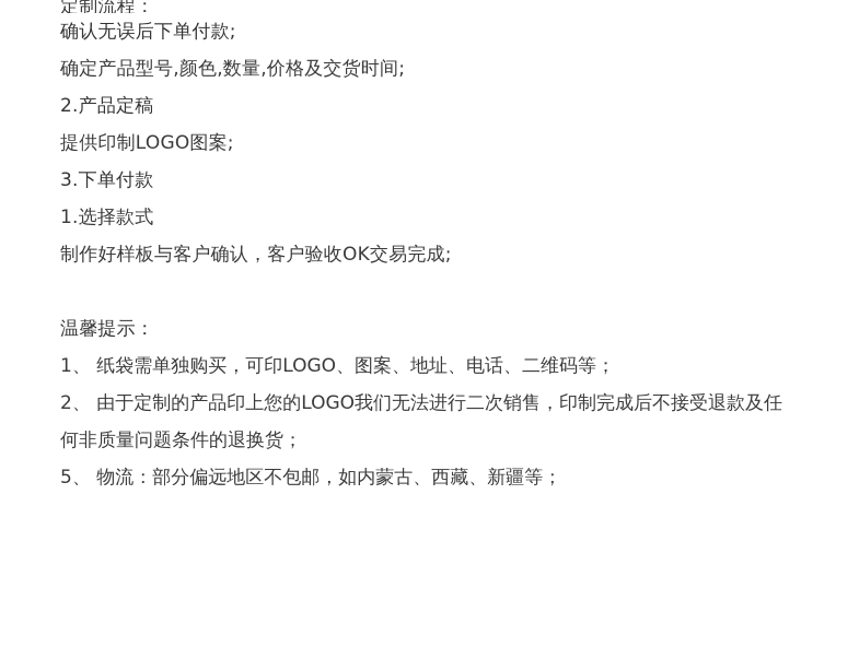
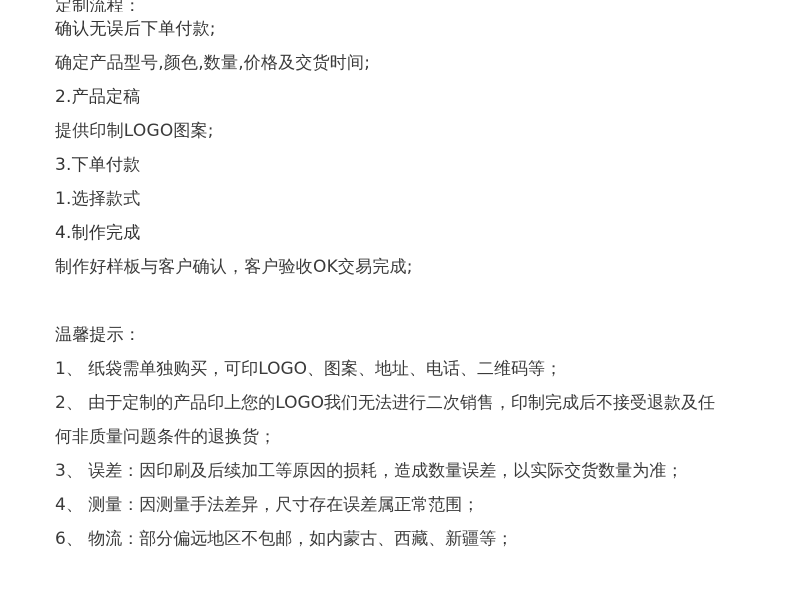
  定制流程：
  确认无误后下单付款;
  确定产品型号,颜色,数量,价格及交货时间;
  2.产品定稿
  提供印制LOGO图案;
  3.下单付款
  1.选择款式
+ 4.制作完成
  制作好样板与客户确认，客户验收OK交易完成;
  温馨提示：
  1、 纸袋需单独购买，可印LOGO、图案、地址、电话、二维码等；
  2、 由于定制的产品印上您的LOGO我们无法进行二次销售，印制完成后不接受退款及任何非质量问题条件的退换货；
+ 3、 误差：因印刷及后续加工等原因的损耗，造成数量误差，以实际交货数量为准；
+ 4、 测量：因测量手法差异，尺寸存在误差属正常范围；
- 5、 物流：部分偏远地区不包邮，如内蒙古、西藏、新疆等；
+ 6、 物流：部分偏远地区不包邮，如内蒙古、西藏、新疆等；
